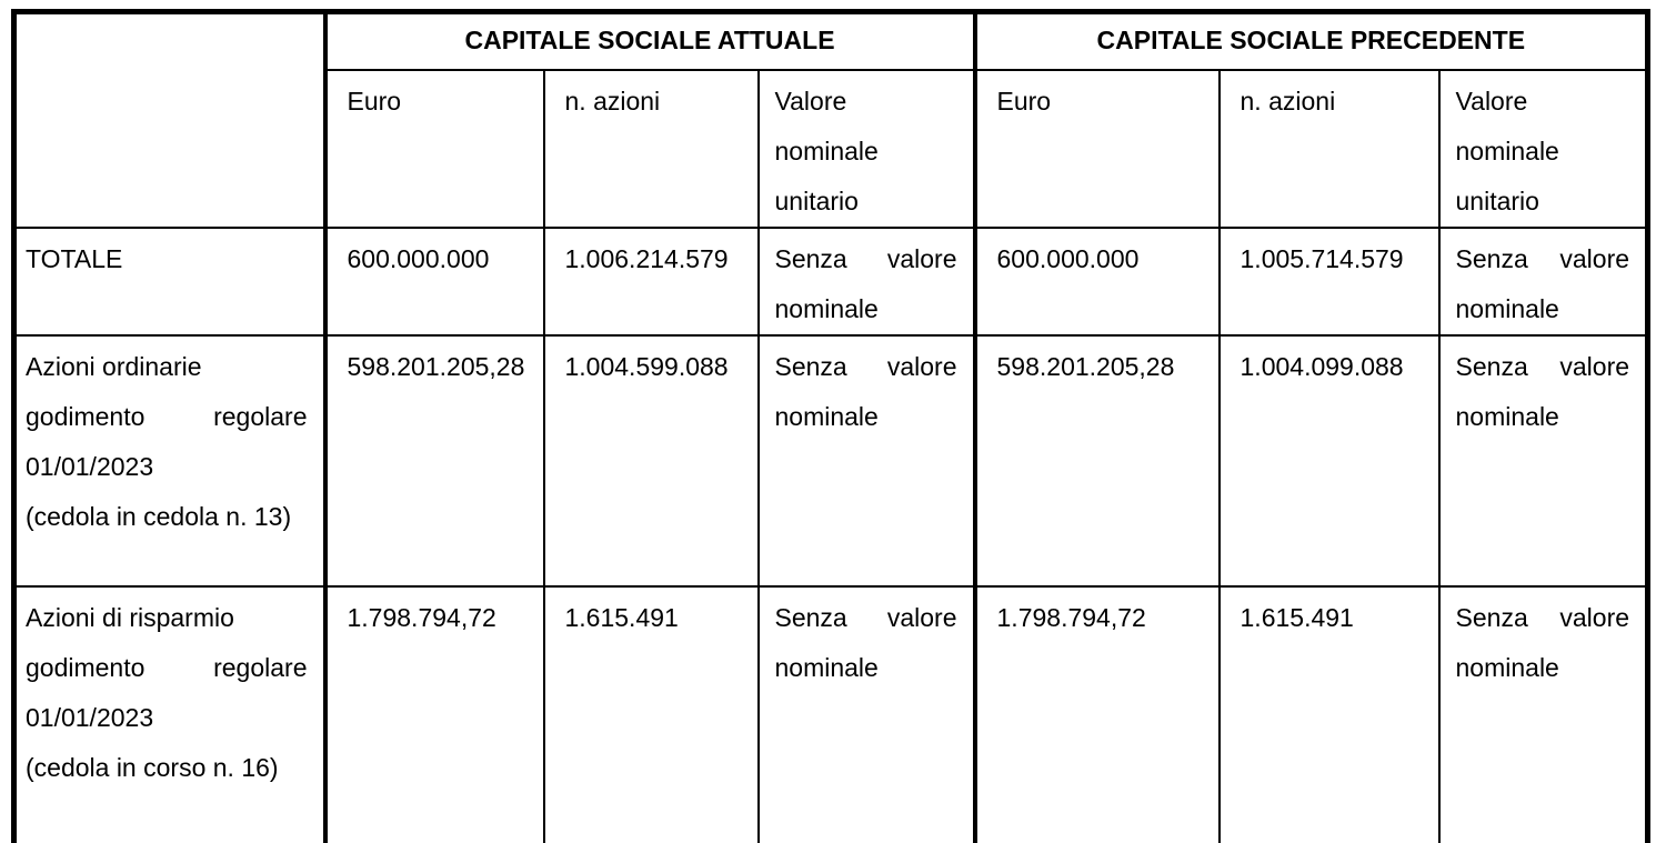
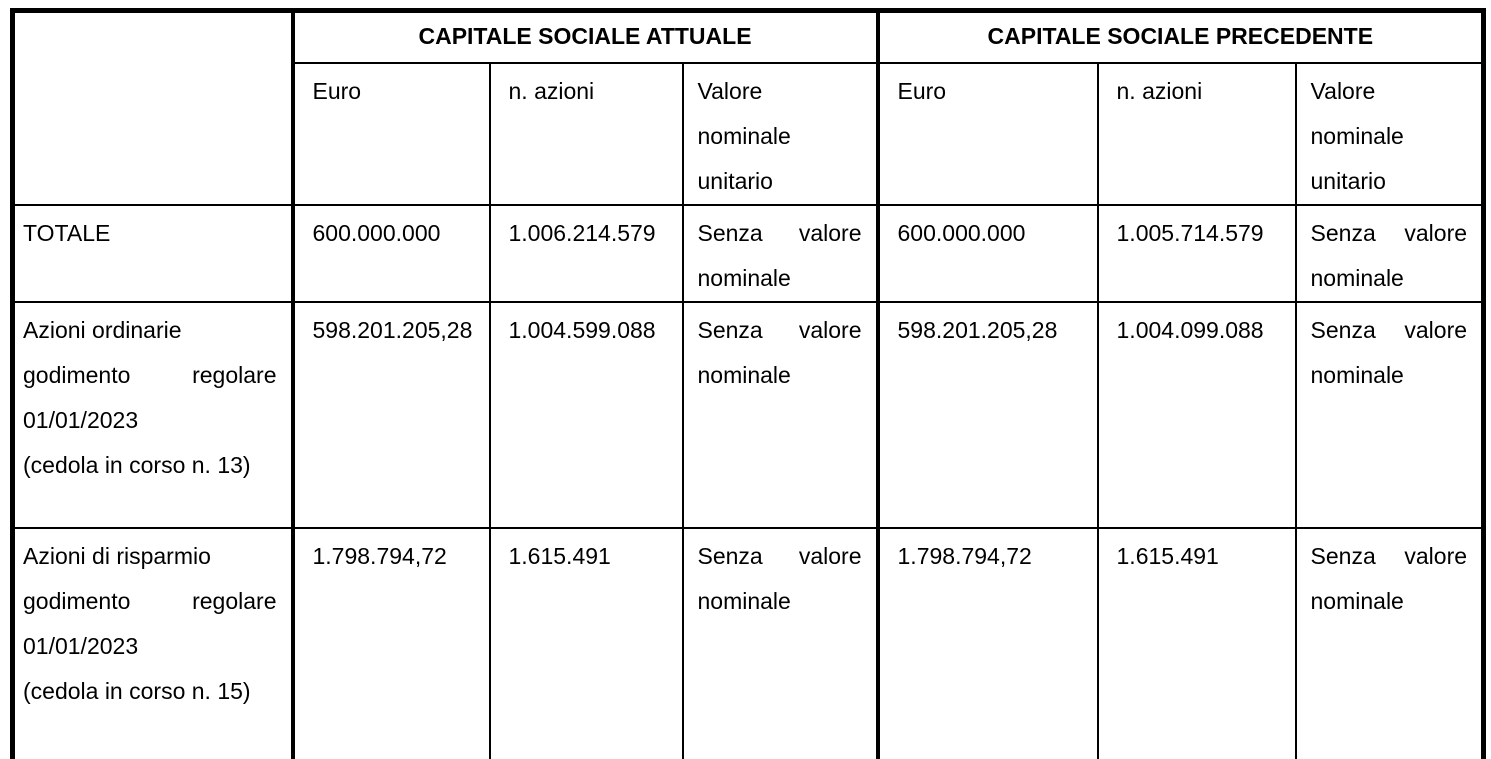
  	CAPITALE SOCIALE ATTUALE	CAPITALE SOCIALE PRECEDENTE
  Euro	n. azioni	Valore nominale unitario	Euro	n. azioni	Valore nominale unitario
  TOTALE	600.000.000	1.006.214.579	Senza valore nominale	600.000.000	1.005.714.579	Senza valore nominale
- Azioni ordinarie godimento regolare 01/01/2023 (cedola in cedola n. 13)	598.201.205,28	1.004.599.088	Senza valore nominale	598.201.205,28	1.004.099.088	Senza valore nominale
+ Azioni ordinarie godimento regolare 01/01/2023 (cedola in corso n. 13)	598.201.205,28	1.004.599.088	Senza valore nominale	598.201.205,28	1.004.099.088	Senza valore nominale
- Azioni di risparmio godimento regolare 01/01/2023 (cedola in corso n. 16)	1.798.794,72	1.615.491	Senza valore nominale	1.798.794,72	1.615.491	Senza valore nominale
+ Azioni di risparmio godimento regolare 01/01/2023 (cedola in corso n. 15)	1.798.794,72	1.615.491	Senza valore nominale	1.798.794,72	1.615.491	Senza valore nominale
